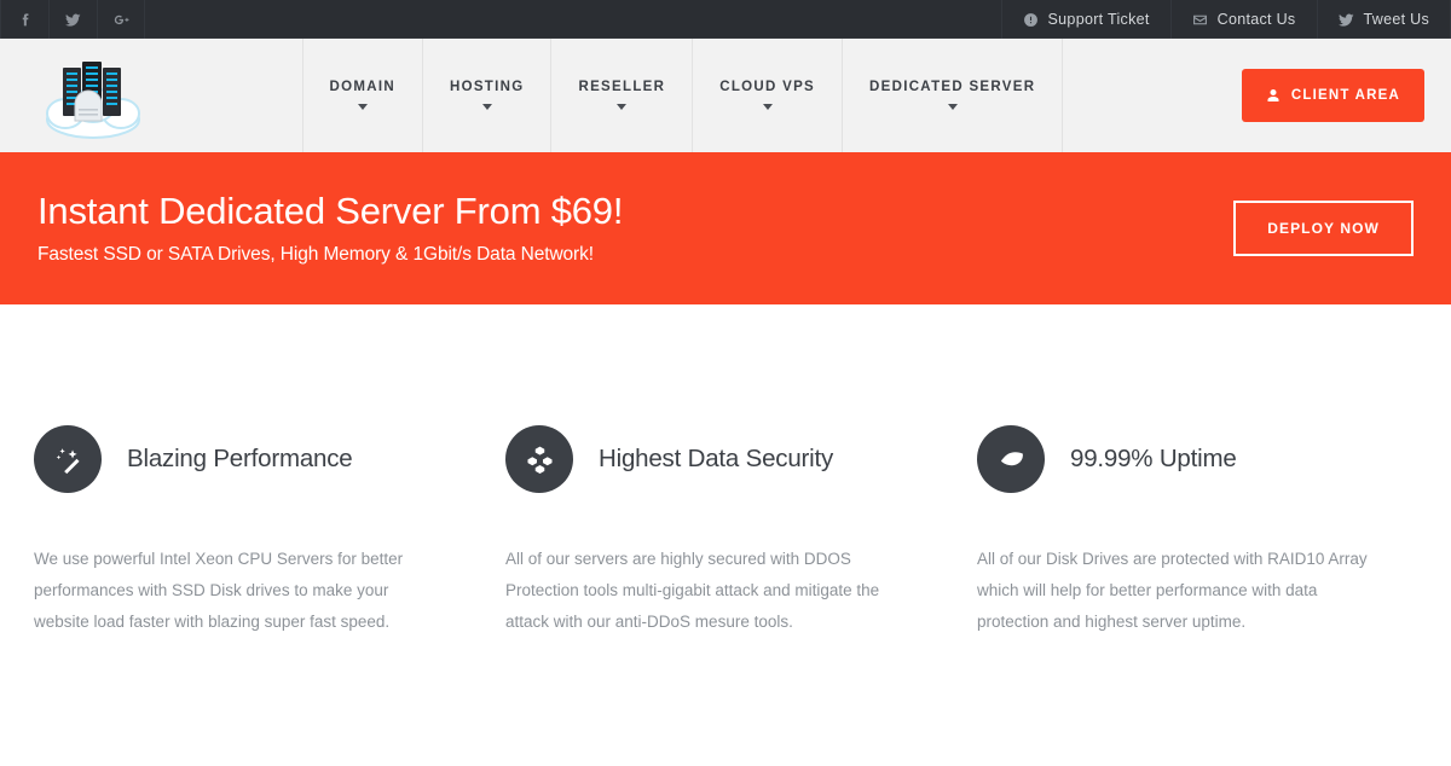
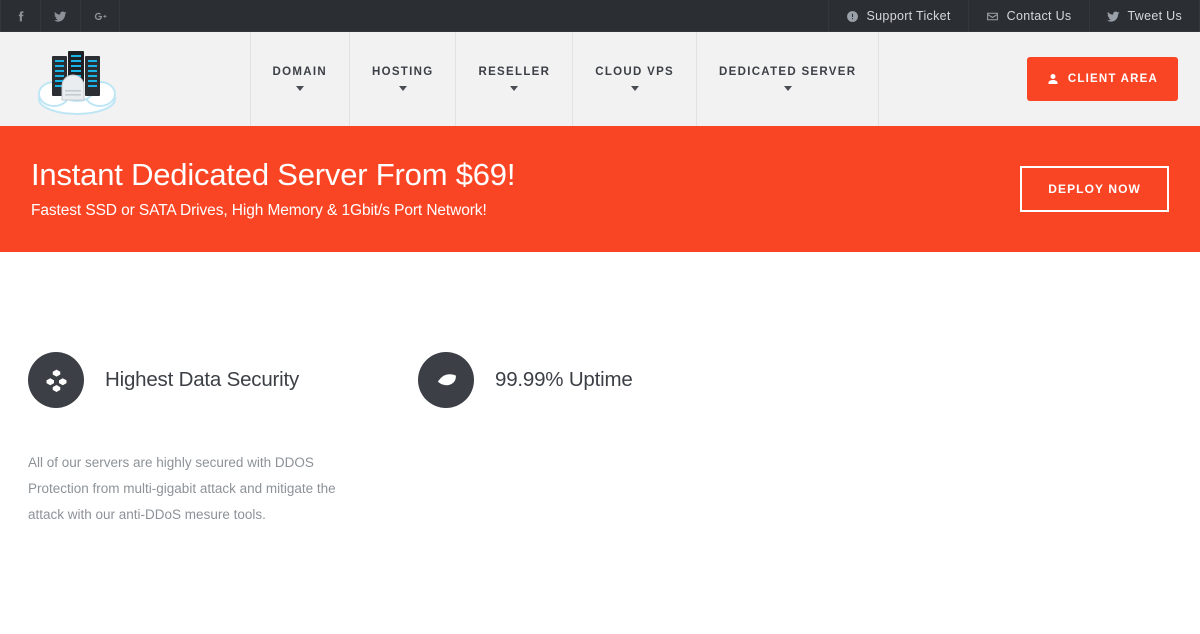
  Support Ticket
  Contact Us
  Tweet Us
  DOMAIN
  HOSTING
  RESELLER
  CLOUD VPS
  DEDICATED SERVER
  CLIENT AREA
  Instant Dedicated Server From $69!
- Fastest SSD or SATA Drives, High Memory & 1Gbit/s Data Network!
+ Fastest SSD or SATA Drives, High Memory & 1Gbit/s Port Network!
  DEPLOY NOW
- Blazing Performance
- We use powerful Intel Xeon CPU Servers for better performances with SSD Disk drives to make your website load faster with blazing super fast speed.
  Highest Data Security
- All of our servers are highly secured with DDOS Protection tools multi-gigabit attack and mitigate the attack with our anti-DDoS mesure tools.
+ All of our servers are highly secured with DDOS Protection from multi-gigabit attack and mitigate the attack with our anti-DDoS mesure tools.
  99.99% Uptime
- All of our Disk Drives are protected with RAID10 Array which will help for better performance with data protection and highest server uptime.
